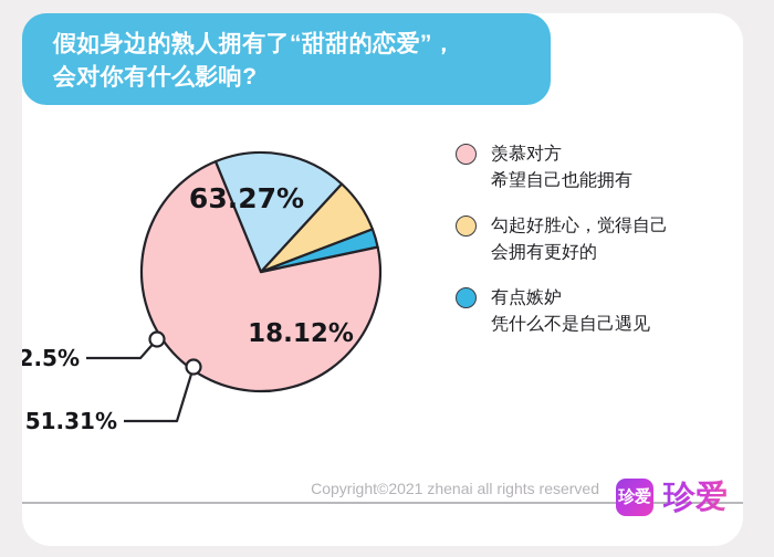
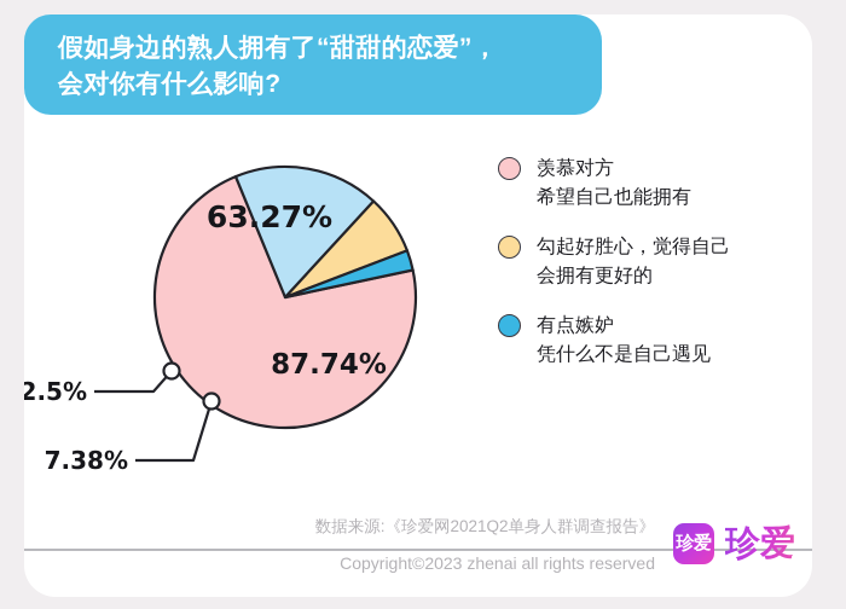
  假如身边的熟人拥有了“甜甜的恋爱”，
  会对你有什么影响?
  63.27%
- 18.12%
+ 87.74%
  2.5%
- 51.31%
+ 7.38%
  羡慕对方
  希望自己也能拥有
  勾起好胜心，觉得自己
  会拥有更好的
  有点嫉妒
  凭什么不是自己遇见
+ 数据来源:《珍爱网2021Q2单身人群调查报告》
- Copyright©2021 zhenai all rights reserved
+ Copyright©2023 zhenai all rights reserved
  珍爱
  珍爱
